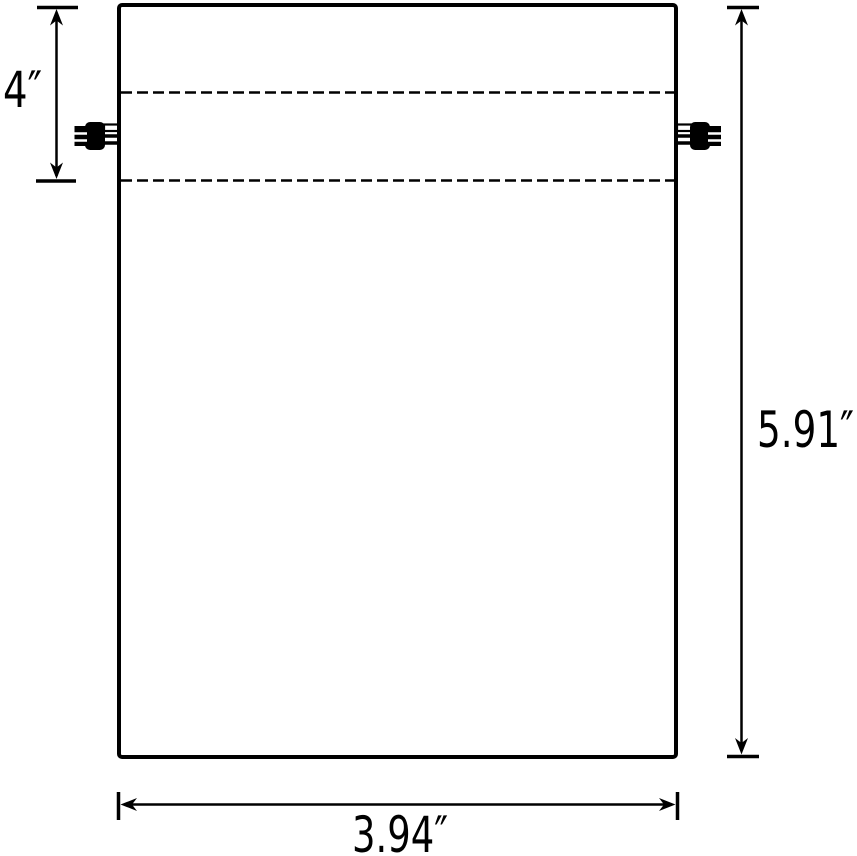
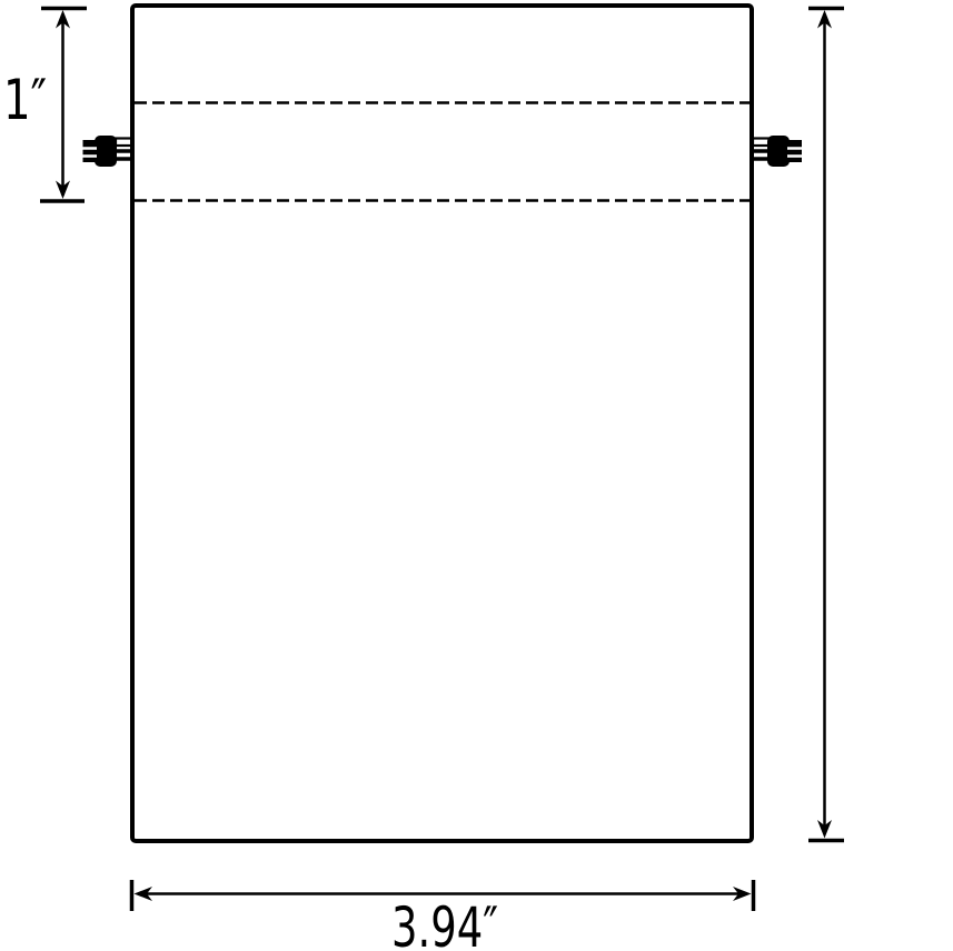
- 4″
+ 1″
- 5.91″
  3.94″
